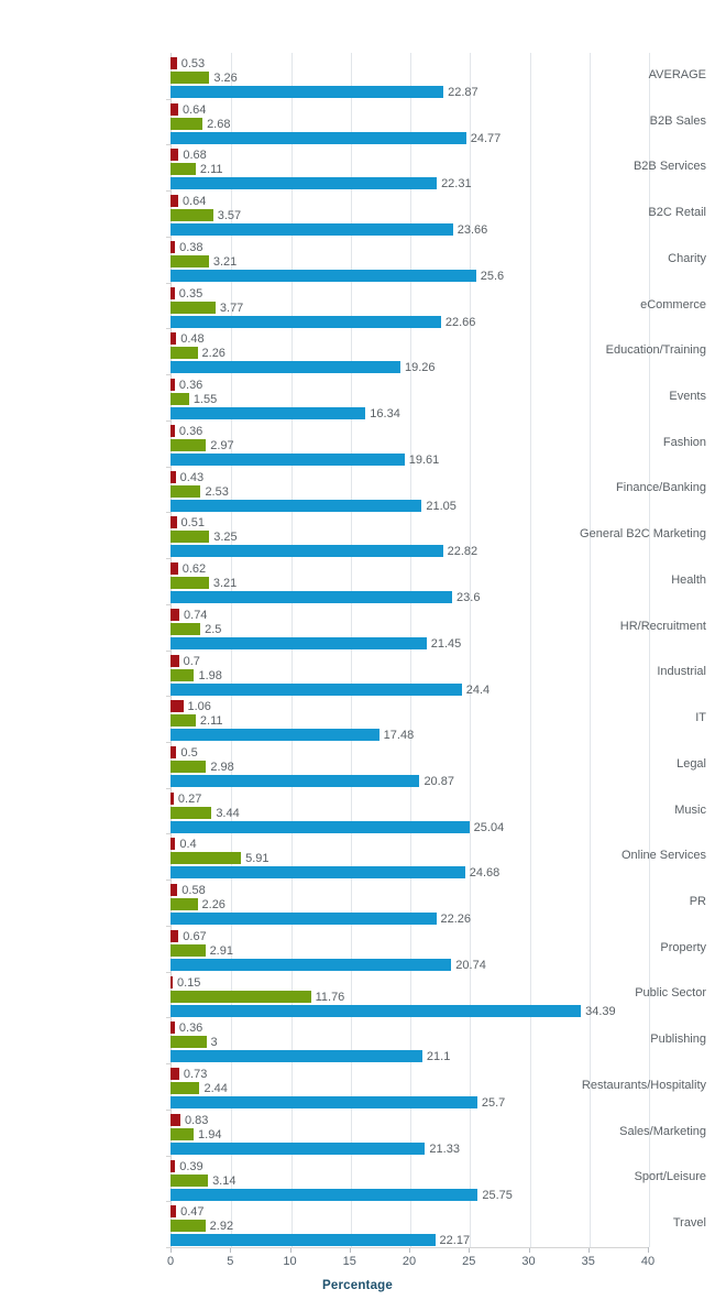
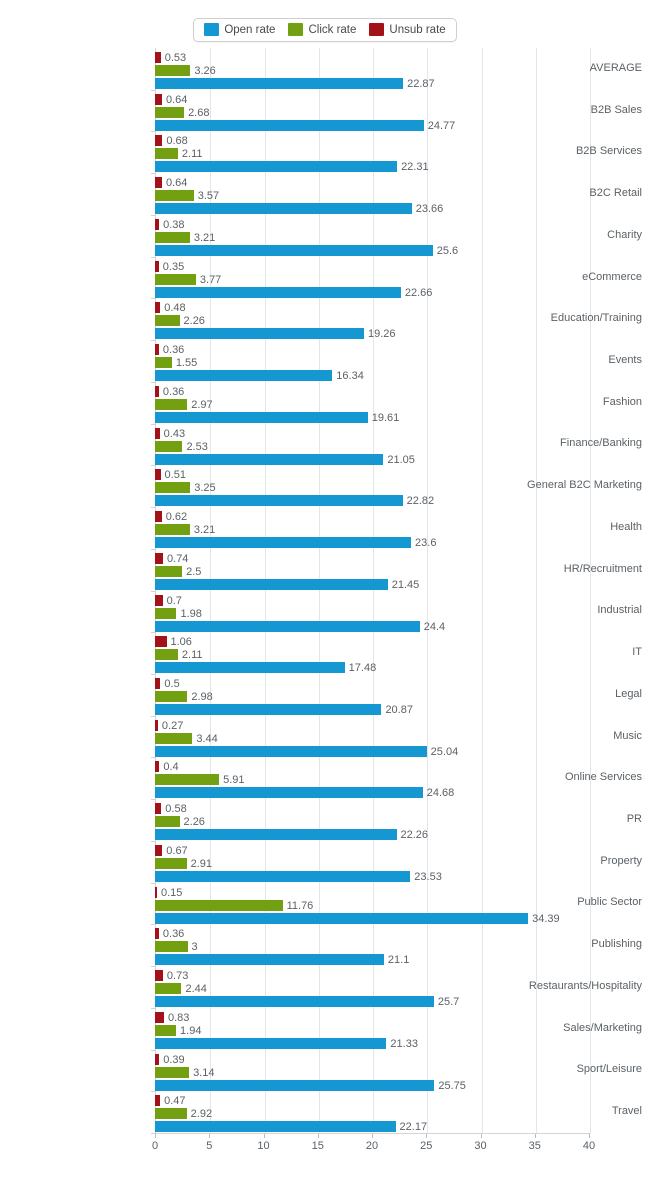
+ Open rate
+ Click rate
+ Unsub rate
  0
  5
  10
  15
  20
  25
  30
  35
  40
  AVERAGE
  0.53
  3.26
  22.87
  B2B Sales
  0.64
  2.68
  24.77
  B2B Services
  0.68
  2.11
  22.31
  B2C Retail
  0.64
  3.57
  23.66
  Charity
  0.38
  3.21
  25.6
  eCommerce
  0.35
  3.77
  22.66
  Education/Training
  0.48
  2.26
  19.26
  Events
  0.36
  1.55
  16.34
  Fashion
  0.36
  2.97
  19.61
  Finance/Banking
  0.43
  2.53
  21.05
  General B2C Marketing
  0.51
  3.25
  22.82
  Health
  0.62
  3.21
  23.6
  HR/Recruitment
  0.74
  2.5
  21.45
  Industrial
  0.7
  1.98
  24.4
  IT
  1.06
  2.11
  17.48
  Legal
  0.5
  2.98
  20.87
  Music
  0.27
  3.44
  25.04
  Online Services
  0.4
  5.91
  24.68
  PR
  0.58
  2.26
  22.26
  Property
  0.67
  2.91
- 20.74
+ 23.53
  Public Sector
  0.15
  11.76
  34.39
  Publishing
  0.36
  3
  21.1
  Restaurants/Hospitality
  0.73
  2.44
  25.7
  Sales/Marketing
  0.83
  1.94
  21.33
  Sport/Leisure
  0.39
  3.14
  25.75
  Travel
  0.47
  2.92
  22.17
- Percentage
